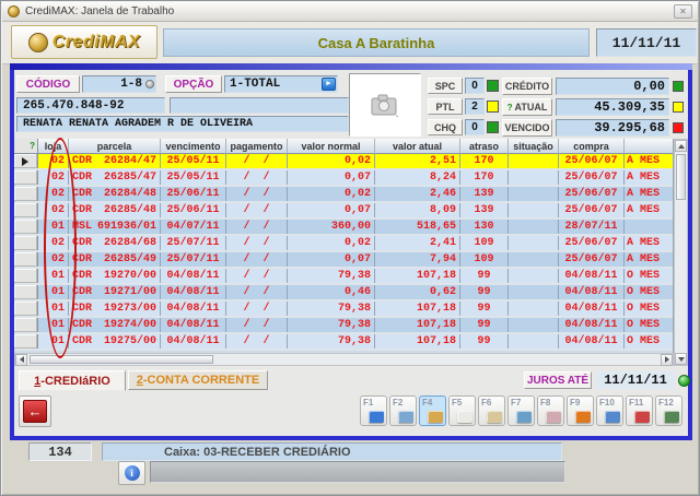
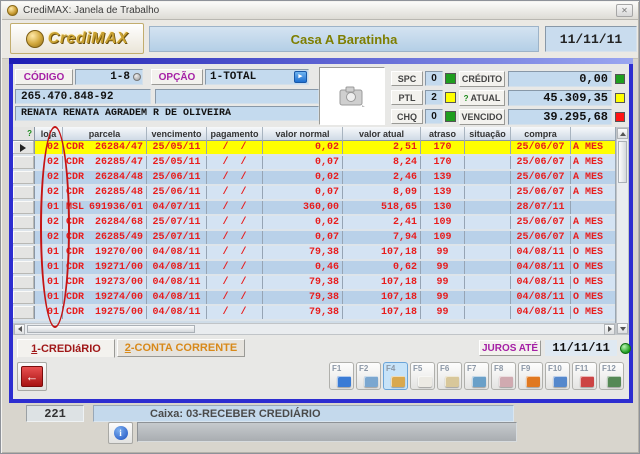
  CrediMAX: Janela de Trabalho
  ✕
  CrediMAX
  Casa A Baratinha
  11/11/11
  CÓDIGO
  1-8
  OPÇÃO
  1-TOTAL
  ▶
  265.470.848-92
  RENATA RENATA AGRADEM R DE OLIVEIRA
  SPC
  0
  PTL
  2
  CHQ
  0
  CRÉDITO
  0,00
  ?
  ATUAL
  45.309,35
  VENCIDO
  39.295,68
  ?
  loja
  parcela
  vencimento
  pagamento
  valor normal
  valor atual
  atraso
  situação
  compra
  02
  CDR
  26284/47
  25/05/11
  / /
  0,02
  2,51
  170
  25/06/07
  A MES
  02
  CDR
  26285/47
  25/05/11
  / /
  0,07
  8,24
  170
  25/06/07
  A MES
  02
  CDR
  26284/48
  25/06/11
  / /
  0,02
  2,46
  139
  25/06/07
  A MES
  02
  CDR
  26285/48
  25/06/11
  / /
  0,07
  8,09
  139
  25/06/07
  A MES
  01
  MSL
  691936/01
  04/07/11
  / /
  360,00
  518,65
  130
  28/07/11
  02
  CDR
  26284/68
  25/07/11
  / /
  0,02
  2,41
  109
  25/06/07
  A MES
  02
  CDR
  26285/49
  25/07/11
  / /
  0,07
  7,94
  109
  25/06/07
  A MES
  01
  CDR
  19270/00
  04/08/11
  / /
  79,38
  107,18
  99
  04/08/11
  O MES
  01
  CDR
  19271/00
  04/08/11
  / /
  0,46
  0,62
  99
  04/08/11
  O MES
  01
  CDR
  19273/00
  04/08/11
  / /
  79,38
  107,18
  99
  04/08/11
  O MES
  01
  CDR
  19274/00
  04/08/11
  / /
  79,38
  107,18
  99
  04/08/11
  O MES
  01
  CDR
  19275/00
  04/08/11
  / /
  79,38
  107,18
  99
  04/08/11
  O MES
  1
  -CREDIáRIO
  2
  -CONTA CORRENTE
  JUROS ATÉ
  11/11/11
  ←
  F1
  F2
  F4
  F5
  F6
  F7
  F8
  F9
  F10
  F11
  F12
- 134
+ 221
  Caixa: 03-RECEBER CREDIÁRIO
  i
